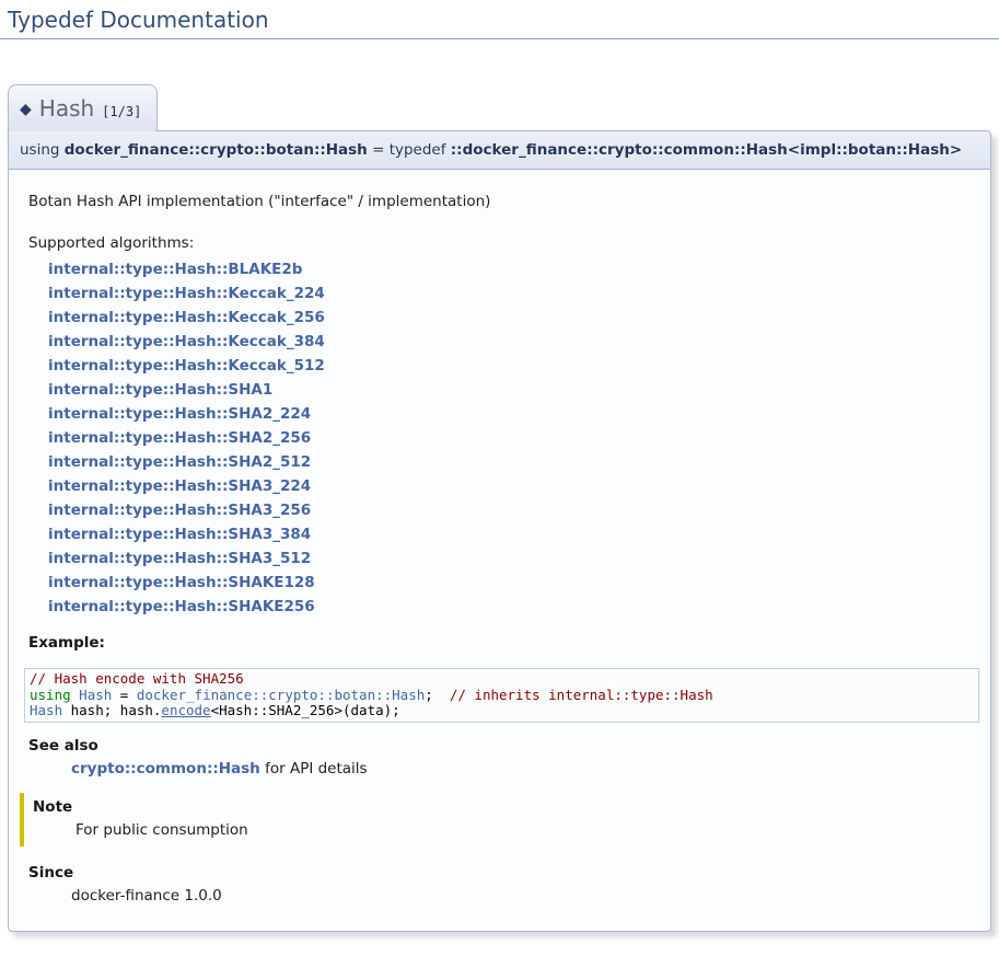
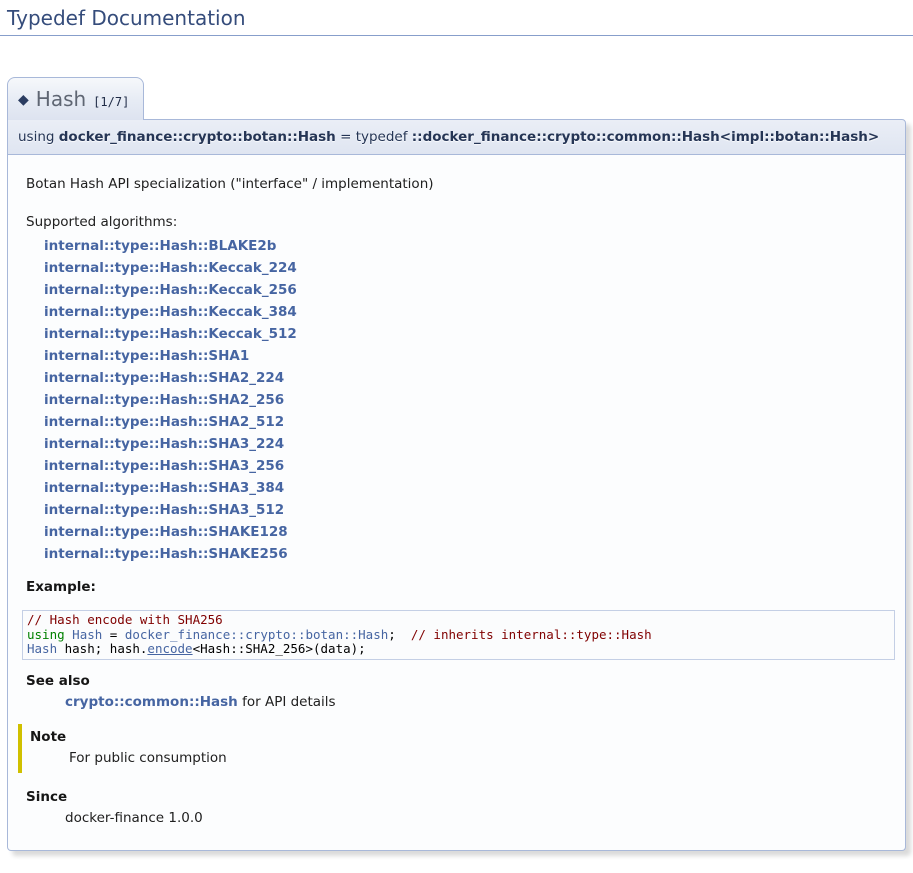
  Typedef Documentation
- ◆ Hash [1/3]
+ ◆ Hash [1/7]
  using docker_finance::crypto::botan::Hash = typedef ::docker_finance::crypto::common::Hash<impl::botan::Hash>
- Botan Hash API implementation ("interface" / implementation)
+ Botan Hash API specialization ("interface" / implementation)
  Supported algorithms:
  internal::type::Hash::BLAKE2b
  internal::type::Hash::Keccak_224
  internal::type::Hash::Keccak_256
  internal::type::Hash::Keccak_384
  internal::type::Hash::Keccak_512
  internal::type::Hash::SHA1
  internal::type::Hash::SHA2_224
  internal::type::Hash::SHA2_256
  internal::type::Hash::SHA2_512
  internal::type::Hash::SHA3_224
  internal::type::Hash::SHA3_256
  internal::type::Hash::SHA3_384
  internal::type::Hash::SHA3_512
  internal::type::Hash::SHAKE128
  internal::type::Hash::SHAKE256
  Example:
  // Hash encode with SHA256
  using Hash = docker_finance::crypto::botan::Hash; // inherits internal::type::Hash
  Hash hash; hash.encode<Hash::SHA2_256>(data);
  See also
  crypto::common::Hash for API details
  Note
  For public consumption
  Since
  docker-finance 1.0.0
